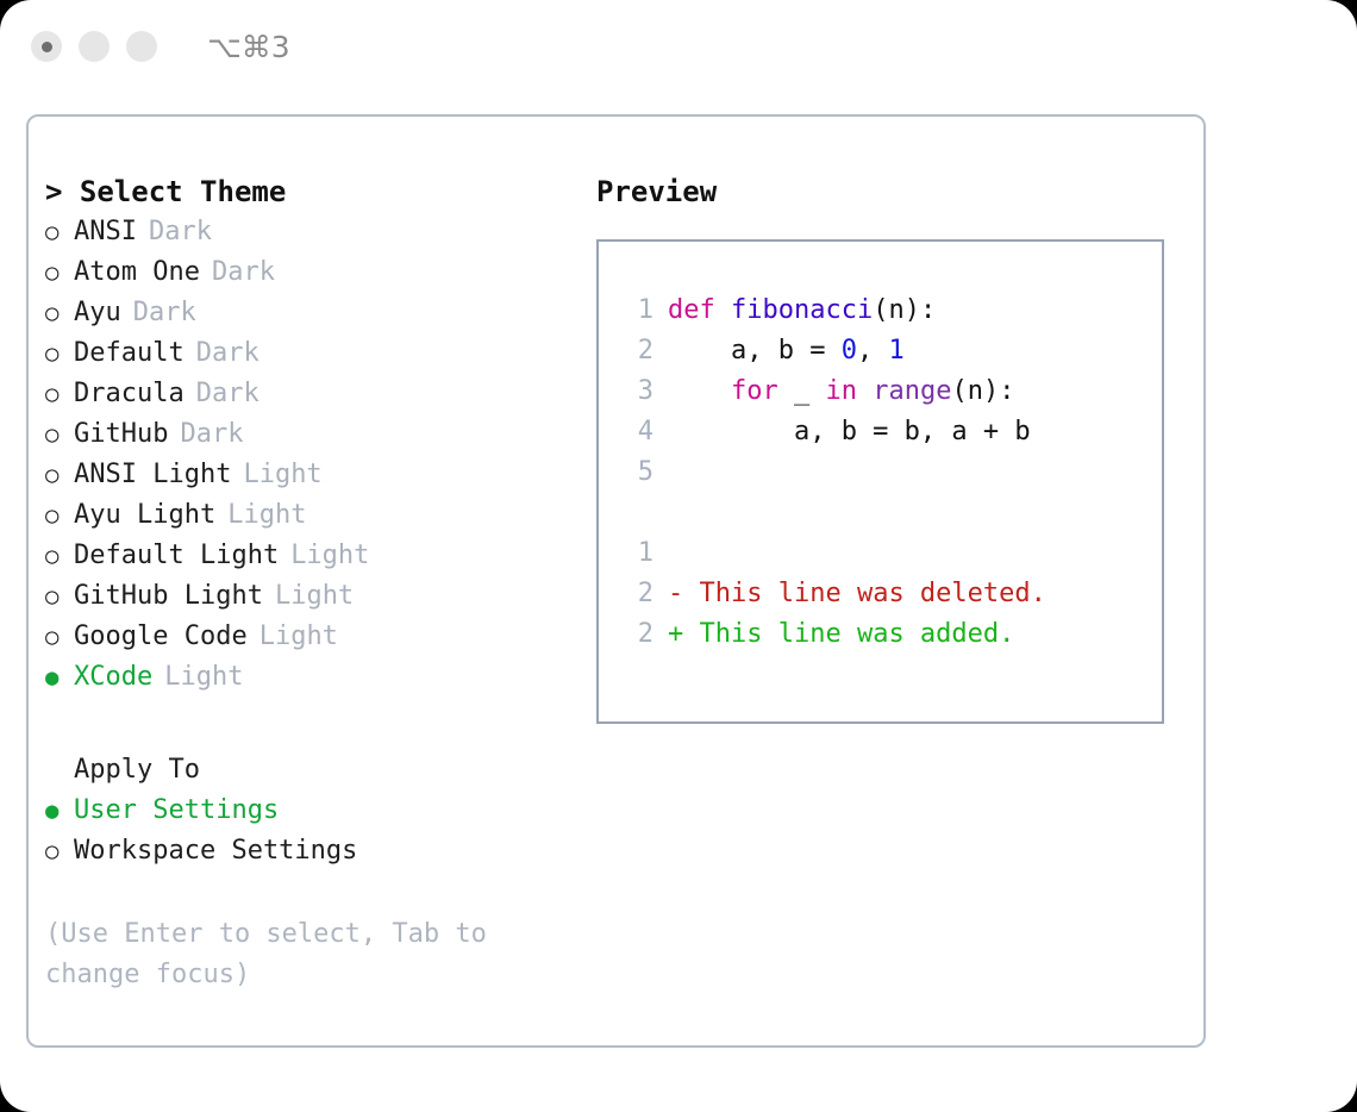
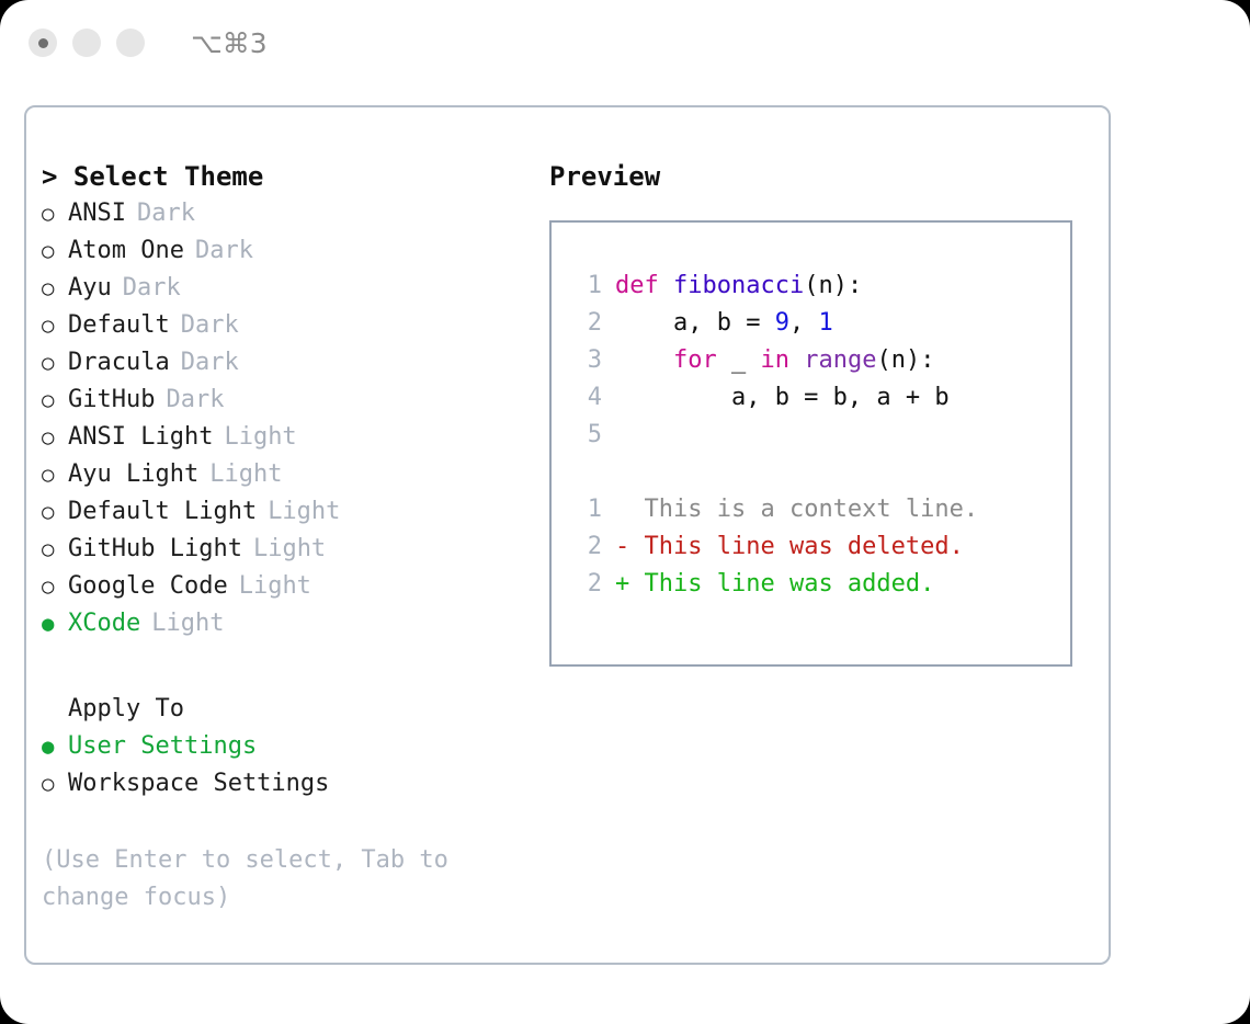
  ⌥⌘3
  > Select Theme
  ○
  ANSI
  Dark
  ○
  Atom One
  Dark
  ○
  Ayu
  Dark
  ○
  Default
  Dark
  ○
  Dracula
  Dark
  ○
  GitHub
  Dark
  ○
  ANSI Light
  Light
  ○
  Ayu Light
  Light
  ○
  Default Light
  Light
  ○
  GitHub Light
  Light
  ○
  Google Code
  Light
  ●
  XCode
  Light
  Apply To
  ●
  User Settings
  ○
  Workspace Settings
  (Use Enter to select, Tab to change focus)
  Preview
  1
  def fibonacci(n):
  2
- a, b = 0, 1
+ a, b = 9, 1
  3
  for _ in range(n):
  4
  a, b = b, a + b
  5
  1
+ This is a context line.
  2
  - This line was deleted.
  2
  + This line was added.
